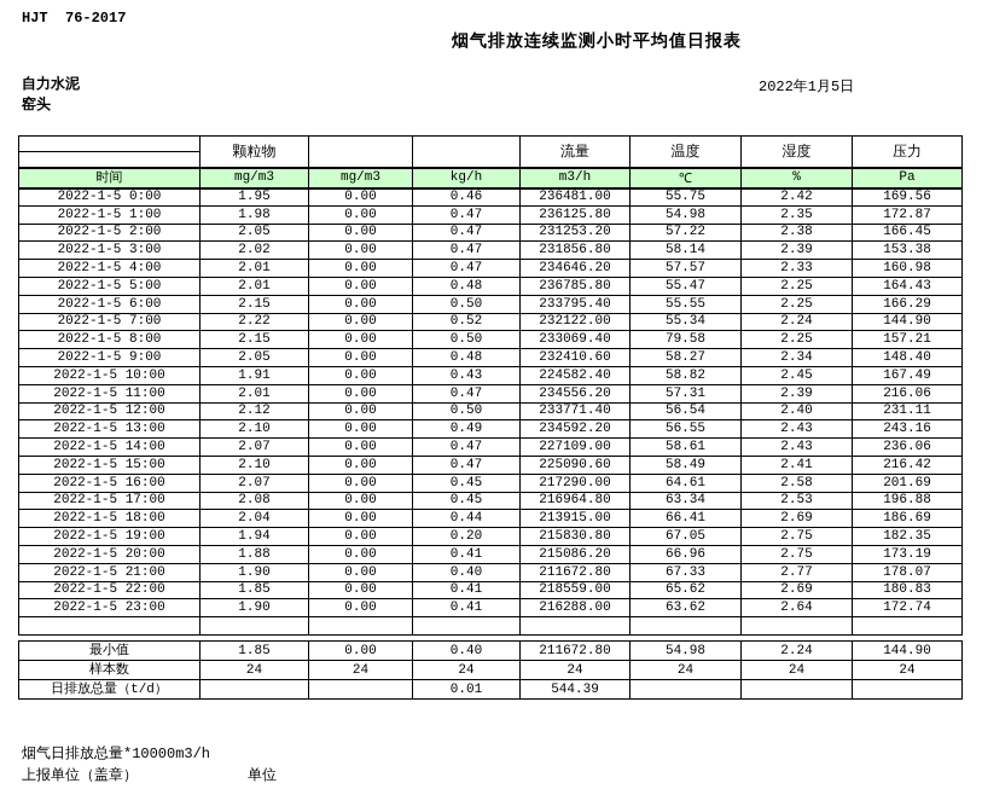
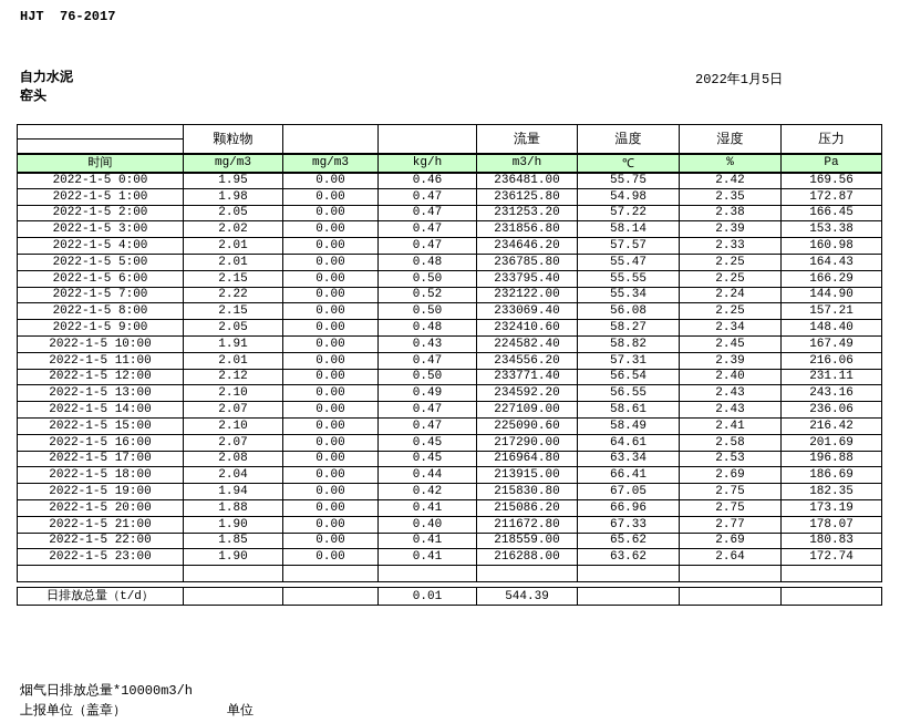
  HJT 76-2017
- 烟气排放连续监测小时平均值日报表
  自力水泥
  窑头
  2022年1月5日
  	颗粒物			流量	温度	湿度	压力
  时间	mg/m3	mg/m3	kg/h	m3/h	℃	%	Pa
  2022-1-5 0:00	1.95	0.00	0.46	236481.00	55.75	2.42	169.56
  2022-1-5 1:00	1.98	0.00	0.47	236125.80	54.98	2.35	172.87
  2022-1-5 2:00	2.05	0.00	0.47	231253.20	57.22	2.38	166.45
  2022-1-5 3:00	2.02	0.00	0.47	231856.80	58.14	2.39	153.38
  2022-1-5 4:00	2.01	0.00	0.47	234646.20	57.57	2.33	160.98
  2022-1-5 5:00	2.01	0.00	0.48	236785.80	55.47	2.25	164.43
  2022-1-5 6:00	2.15	0.00	0.50	233795.40	55.55	2.25	166.29
  2022-1-5 7:00	2.22	0.00	0.52	232122.00	55.34	2.24	144.90
- 2022-1-5 8:00	2.15	0.00	0.50	233069.40	79.58	2.25	157.21
+ 2022-1-5 8:00	2.15	0.00	0.50	233069.40	56.08	2.25	157.21
  2022-1-5 9:00	2.05	0.00	0.48	232410.60	58.27	2.34	148.40
  2022-1-5 10:00	1.91	0.00	0.43	224582.40	58.82	2.45	167.49
  2022-1-5 11:00	2.01	0.00	0.47	234556.20	57.31	2.39	216.06
  2022-1-5 12:00	2.12	0.00	0.50	233771.40	56.54	2.40	231.11
  2022-1-5 13:00	2.10	0.00	0.49	234592.20	56.55	2.43	243.16
  2022-1-5 14:00	2.07	0.00	0.47	227109.00	58.61	2.43	236.06
  2022-1-5 15:00	2.10	0.00	0.47	225090.60	58.49	2.41	216.42
  2022-1-5 16:00	2.07	0.00	0.45	217290.00	64.61	2.58	201.69
  2022-1-5 17:00	2.08	0.00	0.45	216964.80	63.34	2.53	196.88
  2022-1-5 18:00	2.04	0.00	0.44	213915.00	66.41	2.69	186.69
- 2022-1-5 19:00	1.94	0.00	0.20	215830.80	67.05	2.75	182.35
+ 2022-1-5 19:00	1.94	0.00	0.42	215830.80	67.05	2.75	182.35
  2022-1-5 20:00	1.88	0.00	0.41	215086.20	66.96	2.75	173.19
  2022-1-5 21:00	1.90	0.00	0.40	211672.80	67.33	2.77	178.07
  2022-1-5 22:00	1.85	0.00	0.41	218559.00	65.62	2.69	180.83
  2022-1-5 23:00	1.90	0.00	0.41	216288.00	63.62	2.64	172.74
- 最小值	1.85	0.00	0.40	211672.80	54.98	2.24	144.90
- 样本数	24	24	24	24	24	24	24
  日排放总量（t/d）			0.01	544.39
  烟气日排放总量*10000m3/h
  上报单位（盖章）
  单位
